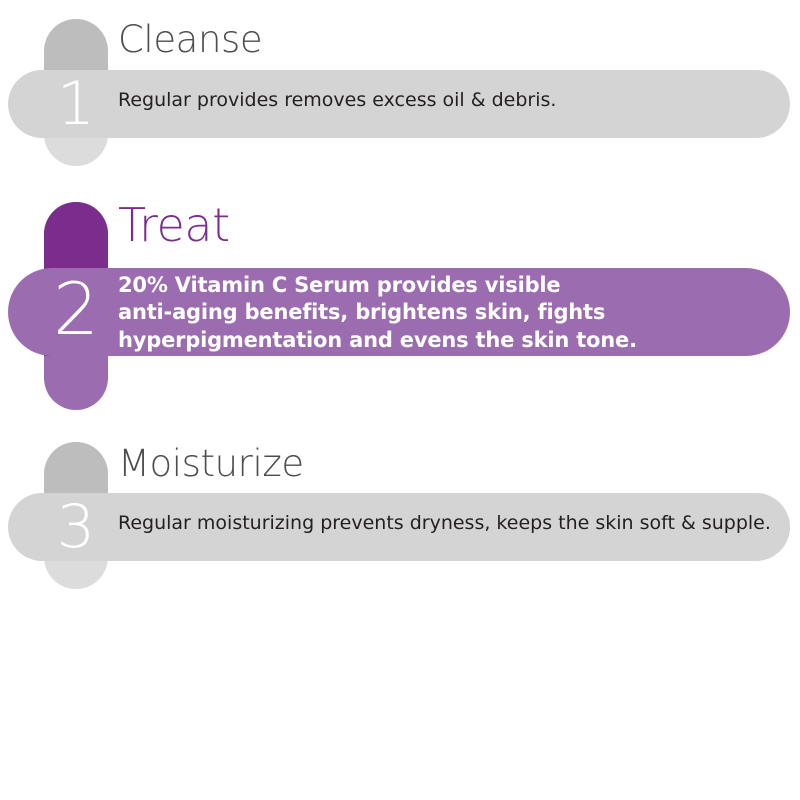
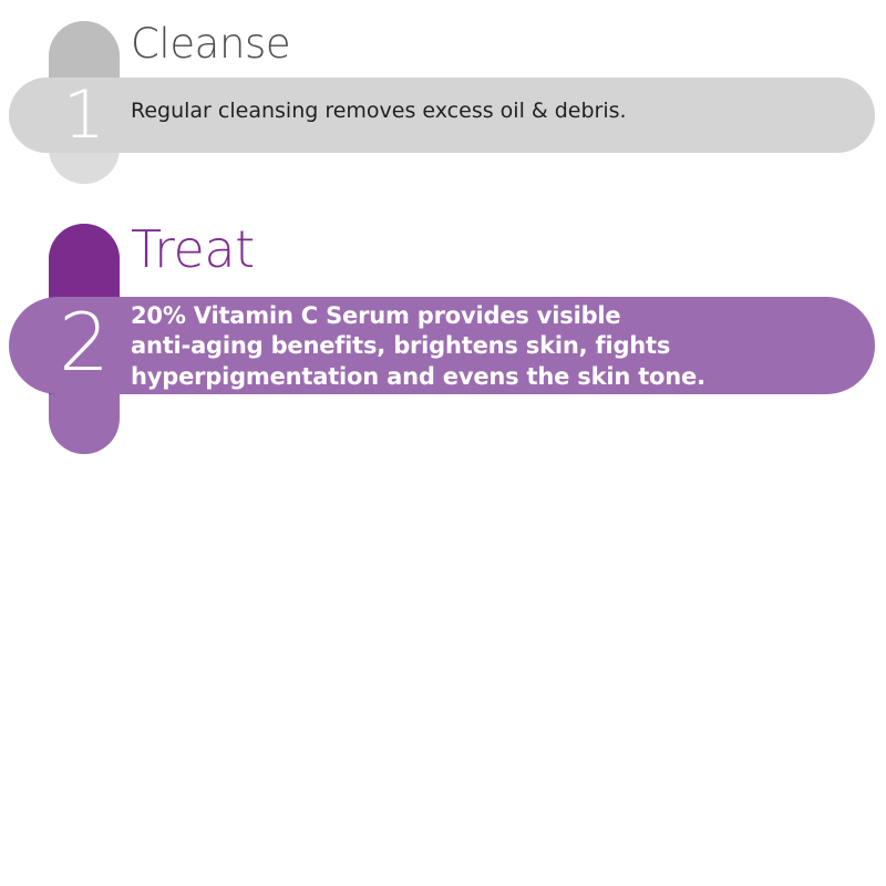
  1
  Cleanse
- Regular provides removes excess oil & debris.
+ Regular cleansing removes excess oil & debris.
  2
  Treat
  20% Vitamin C Serum provides visible
  anti-aging benefits, brightens skin, fights
  hyperpigmentation and evens the skin tone.
- 3
- Moisturize
- Regular moisturizing prevents dryness, keeps the skin soft & supple.
